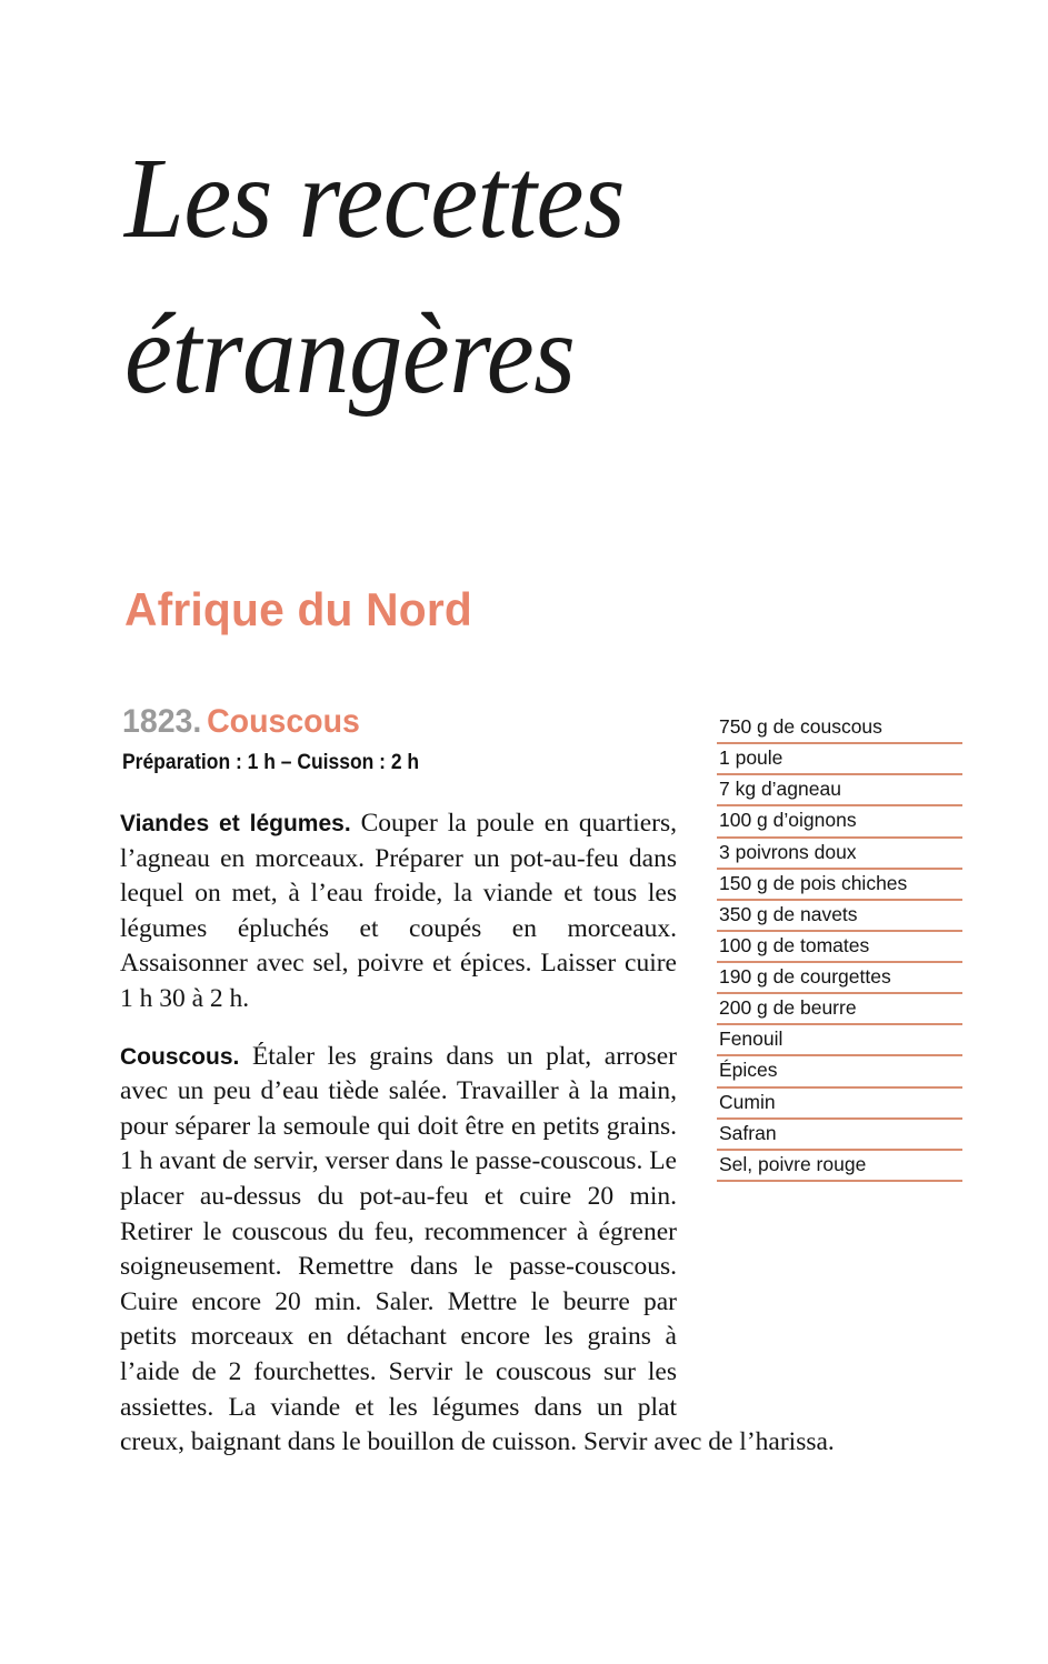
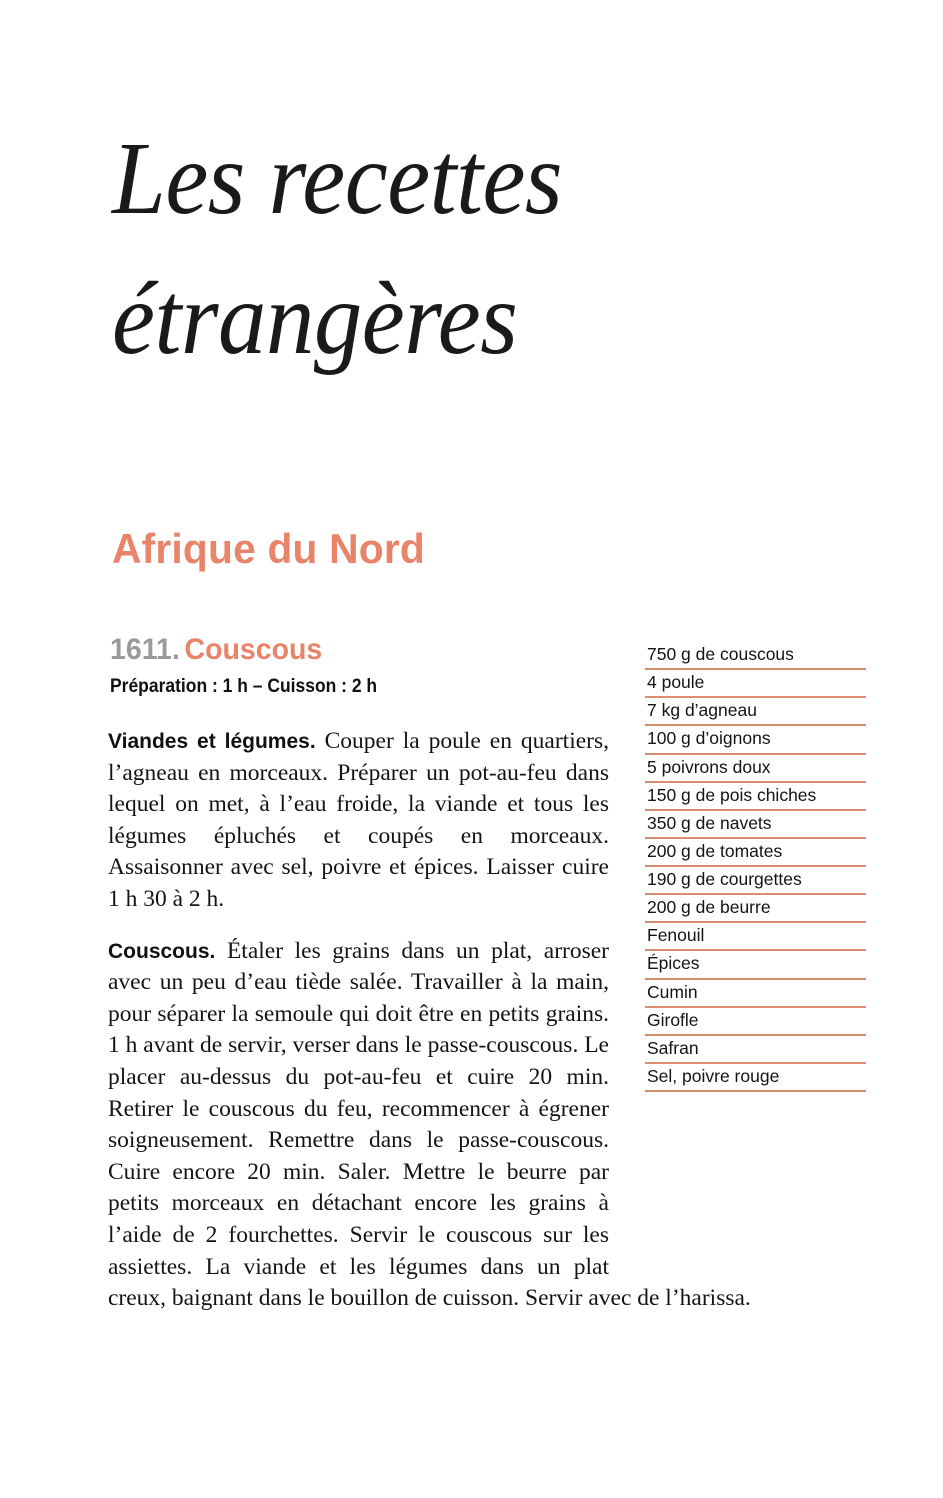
  Les recettes
  étrangères
  Afrique du Nord
- 1823. Couscous
+ 1611. Couscous
  Préparation : 1 h – Cuisson : 2 h
  750 g de couscous
- 1 poule
+ 4 poule
  7 kg d’agneau
  100 g d’oignons
- 3 poivrons doux
+ 5 poivrons doux
  150 g de pois chiches
  350 g de navets
- 100 g de tomates
+ 200 g de tomates
  190 g de courgettes
  200 g de beurre
  Fenouil
  Épices
  Cumin
+ Girofle
  Safran
  Sel, poivre rouge
  Viandes et légumes. Couper la poule en quartiers, l’agneau en morceaux. Préparer un pot-au-feu dans lequel on met, à l’eau froide, la viande et tous les légumes épluchés et coupés en morceaux. Assaisonner avec sel, poivre et épices. Laisser cuire 1 h 30 à 2 h.
  Couscous. Étaler les grains dans un plat, arroser avec un peu d’eau tiède salée. Travailler à la main, pour séparer la semoule qui doit être en petits grains. 1 h avant de servir, verser dans le passe-couscous. Le placer au-dessus du pot-au-feu et cuire 20 min. Retirer le couscous du feu, recommencer à égrener soigneusement. Remettre dans le passe-couscous. Cuire encore 20 min. Saler. Mettre le beurre par petits morceaux en détachant encore les grains à l’aide de 2 fourchettes. Servir le couscous sur les assiettes. La viande et les légumes dans un plat creux, baignant dans le bouillon de cuisson. Servir avec de l’harissa.
